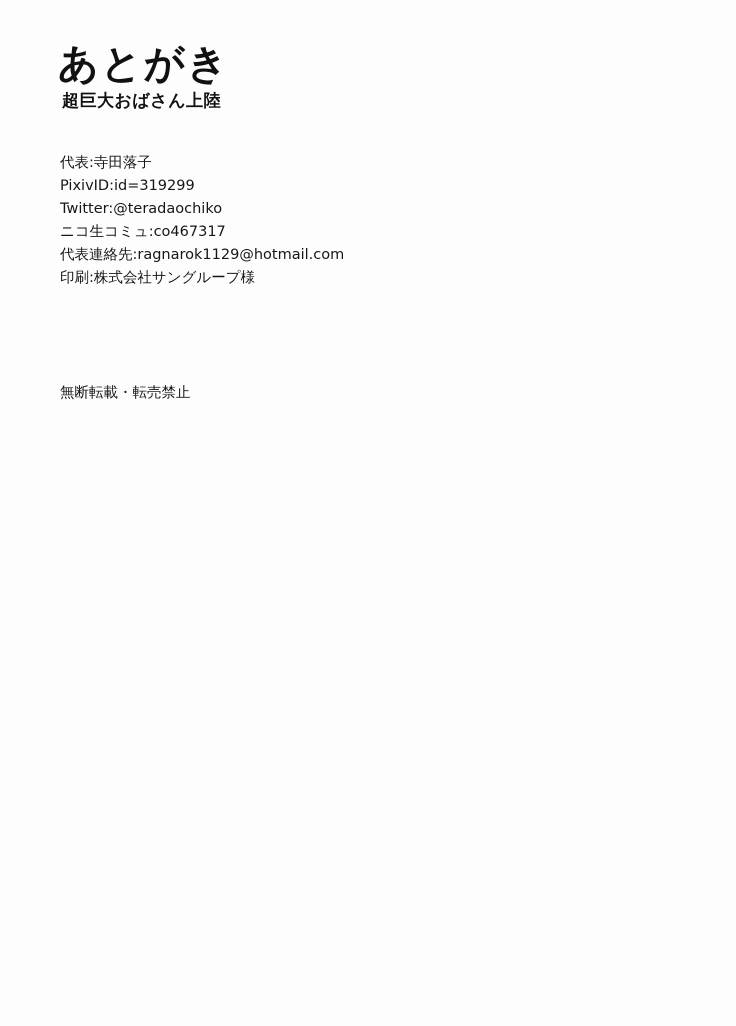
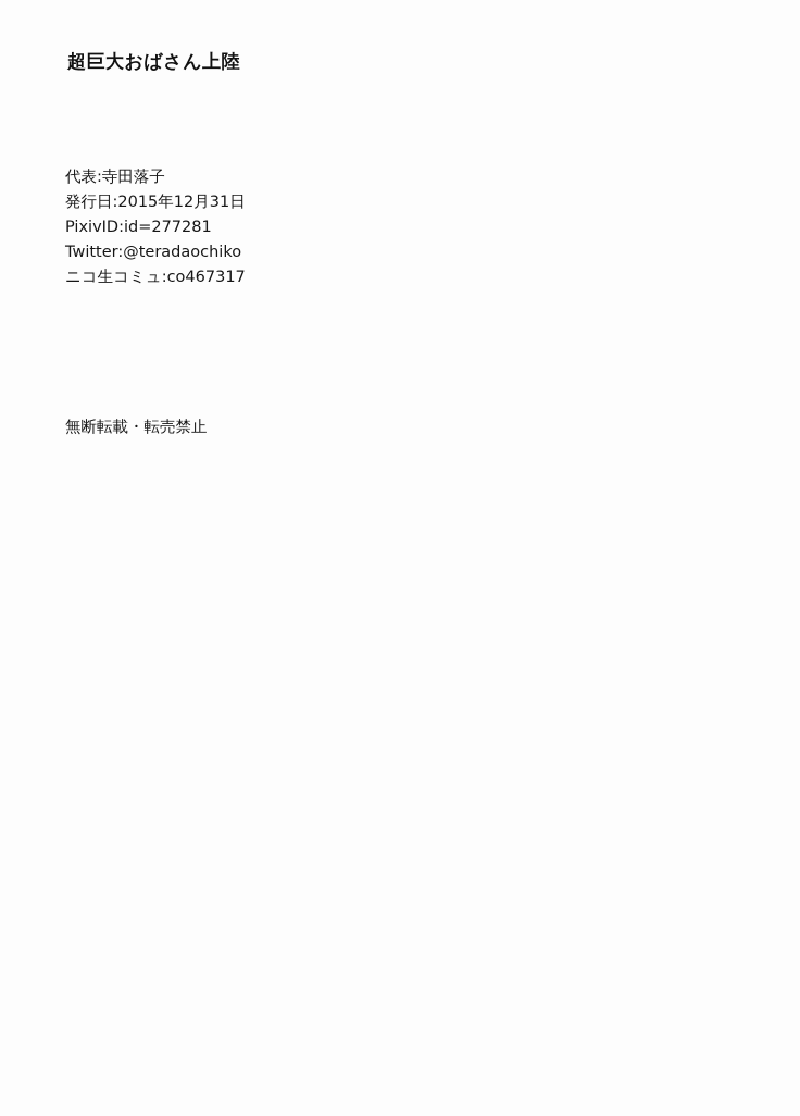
- あとがき
  超巨大おばさん上陸
  代表:寺田落子
+ 発行日:2015年12月31日
- PixivID:id=319299
+ PixivID:id=277281
  Twitter:@teradaochiko
  ニコ生コミュ:co467317
- 代表連絡先:ragnarok1129@hotmail.com
- 印刷:株式会社サングループ様
  無断転載・転売禁止
